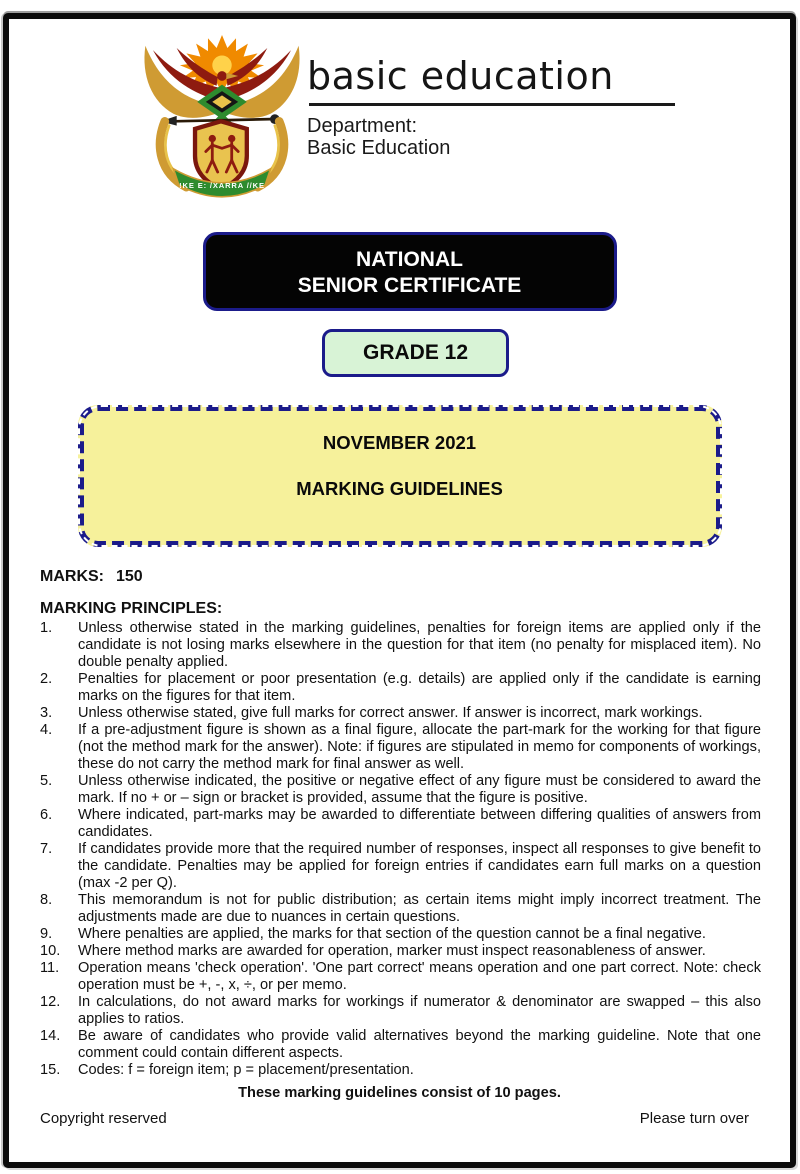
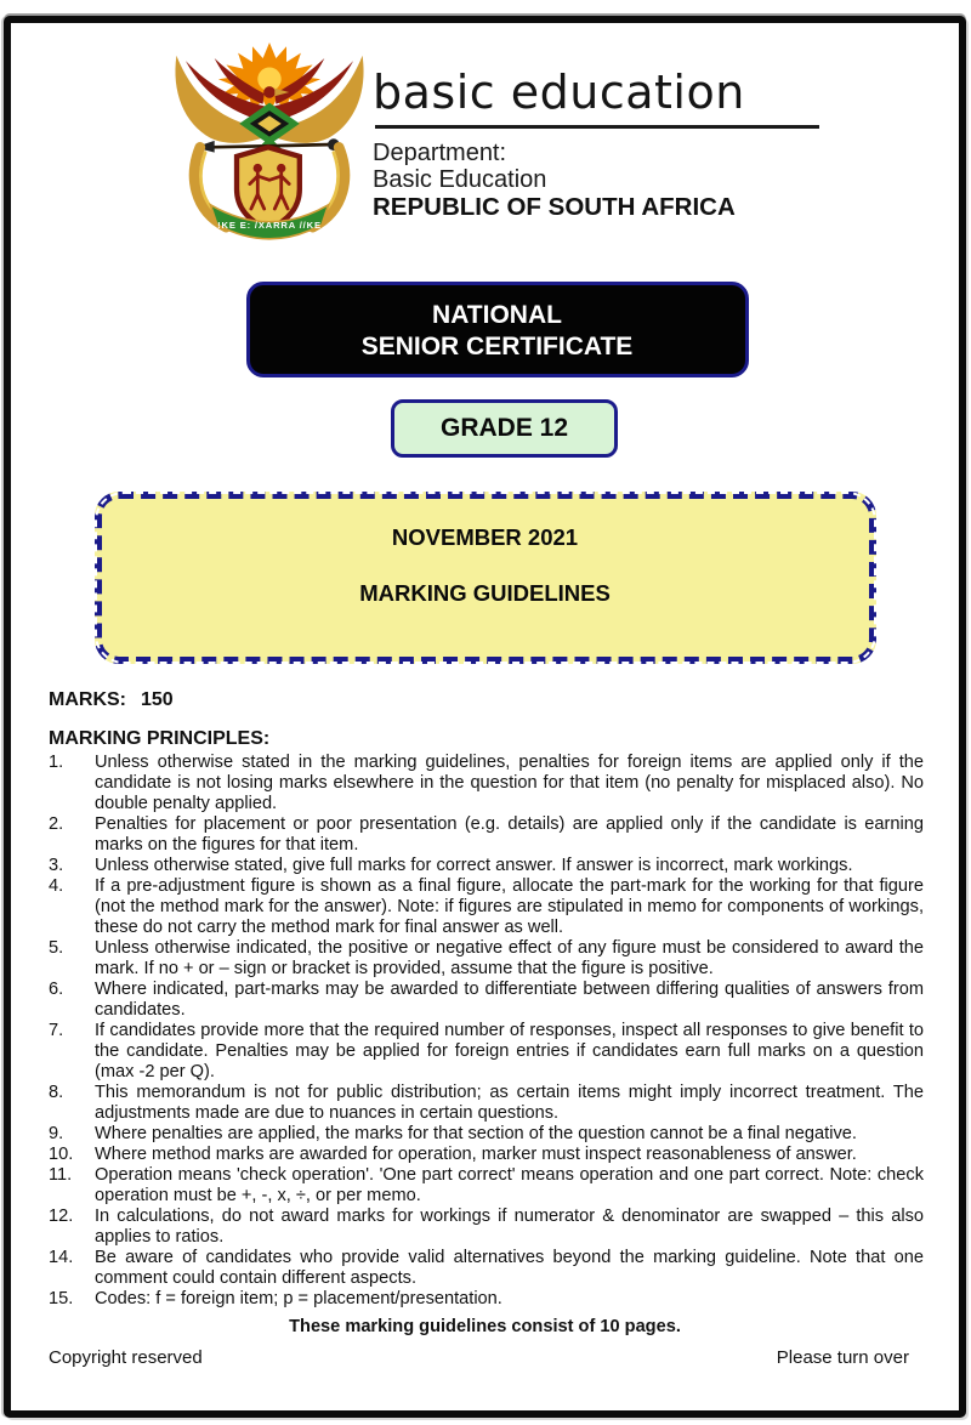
  !KE E: /XARRA //KE
  basic education
  Department:
  Basic Education
+ REPUBLIC OF SOUTH AFRICA
  NATIONAL
  SENIOR CERTIFICATE
  GRADE 12
  NOVEMBER 2021
  MARKING GUIDELINES
  MARKS: 150
  MARKING PRINCIPLES:
  1.
- Unless otherwise stated in the marking guidelines, penalties for foreign items are applied only if the candidate is not losing marks elsewhere in the question for that item (no penalty for misplaced item). No double penalty applied.
+ Unless otherwise stated in the marking guidelines, penalties for foreign items are applied only if the candidate is not losing marks elsewhere in the question for that item (no penalty for misplaced also). No double penalty applied.
  2.
  Penalties for placement or poor presentation (e.g. details) are applied only if the candidate is earning marks on the figures for that item.
  3.
  Unless otherwise stated, give full marks for correct answer. If answer is incorrect, mark workings.
  4.
  If a pre-adjustment figure is shown as a final figure, allocate the part-mark for the working for that figure (not the method mark for the answer). Note: if figures are stipulated in memo for components of workings, these do not carry the method mark for final answer as well.
  5.
  Unless otherwise indicated, the positive or negative effect of any figure must be considered to award the mark. If no + or – sign or bracket is provided, assume that the figure is positive.
  6.
  Where indicated, part-marks may be awarded to differentiate between differing qualities of answers from candidates.
  7.
  If candidates provide more that the required number of responses, inspect all responses to give benefit to the candidate. Penalties may be applied for foreign entries if candidates earn full marks on a question (max -2 per Q).
  8.
  This memorandum is not for public distribution; as certain items might imply incorrect treatment. The adjustments made are due to nuances in certain questions.
  9.
  Where penalties are applied, the marks for that section of the question cannot be a final negative.
  10.
  Where method marks are awarded for operation, marker must inspect reasonableness of answer.
  11.
  Operation means 'check operation'. 'One part correct' means operation and one part correct. Note: check operation must be +, -, x, ÷, or per memo.
  12.
  In calculations, do not award marks for workings if numerator & denominator are swapped – this also applies to ratios.
  14.
  Be aware of candidates who provide valid alternatives beyond the marking guideline. Note that one comment could contain different aspects.
  15.
  Codes: f = foreign item; p = placement/presentation.
  These marking guidelines consist of 10 pages.
  Copyright reserved
  Please turn over
